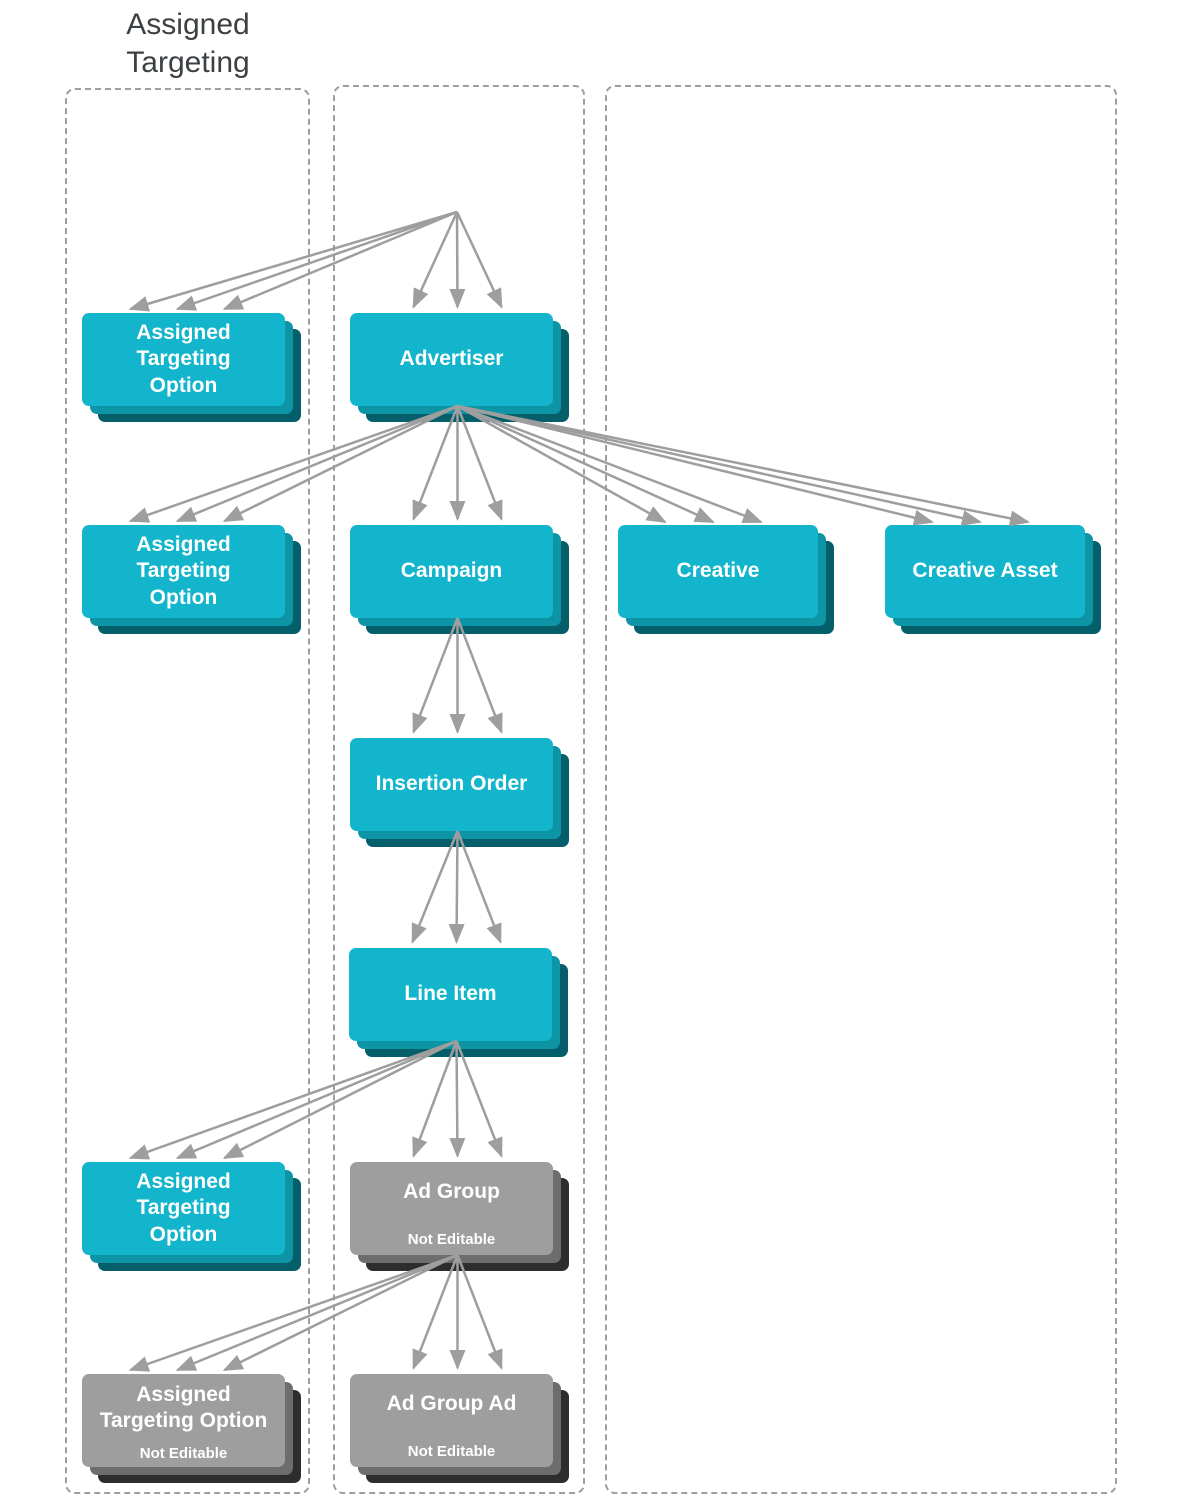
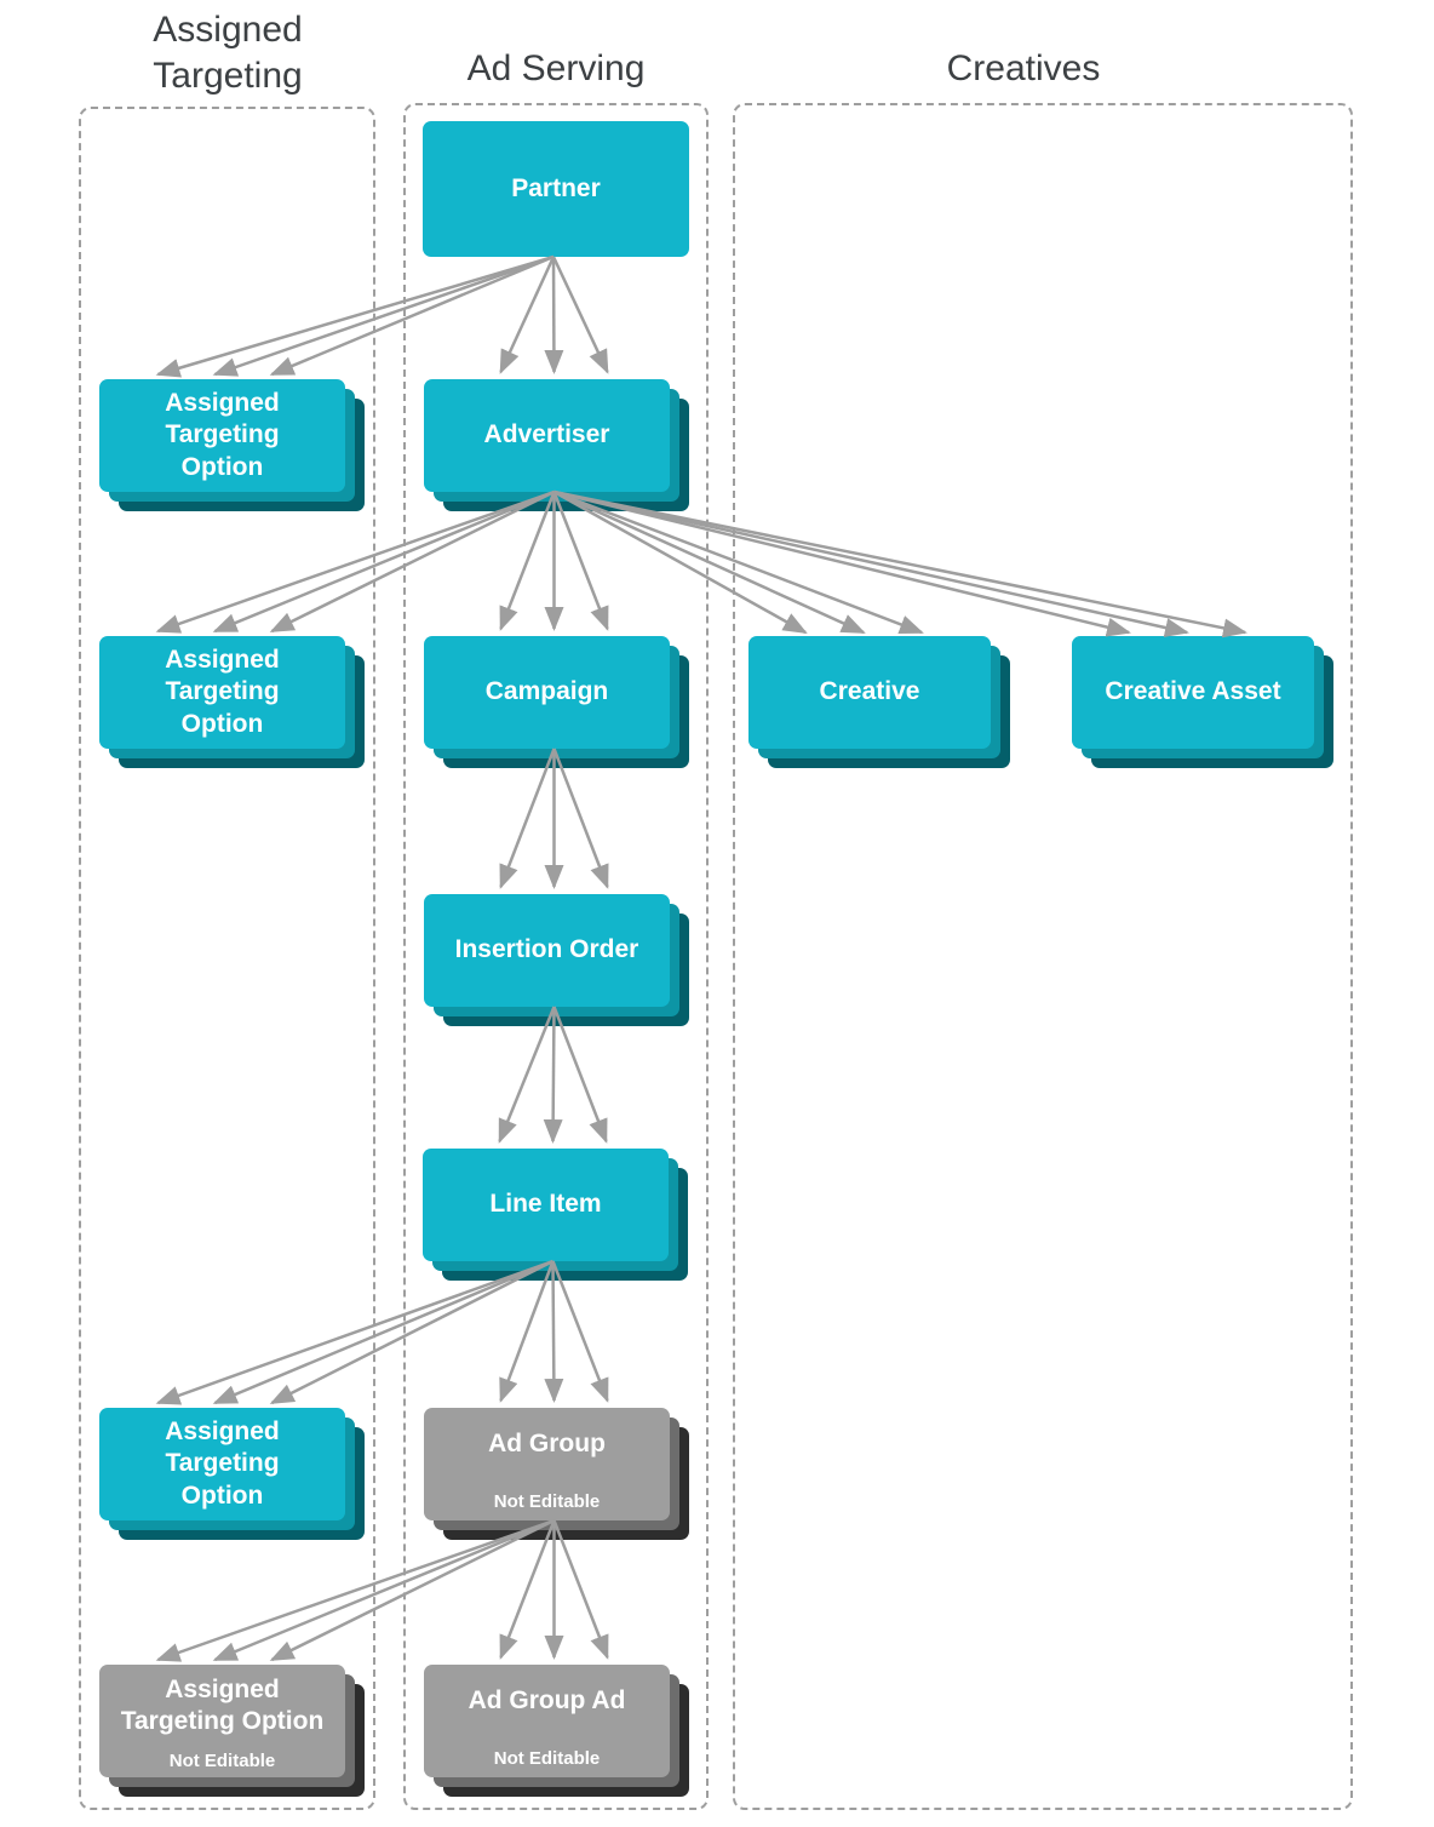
  Assigned
  Targeting
+ Ad Serving
+ Creatives
+ Partner
  Assigned
  Targeting
  Option
  Advertiser
  Assigned
  Targeting
  Option
  Campaign
  Creative
  Creative Asset
  Insertion Order
  Line Item
  Assigned
  Targeting
  Option
  Ad Group
  Not Editable
  Assigned
  Targeting Option
  Not Editable
  Ad Group Ad
  Not Editable
